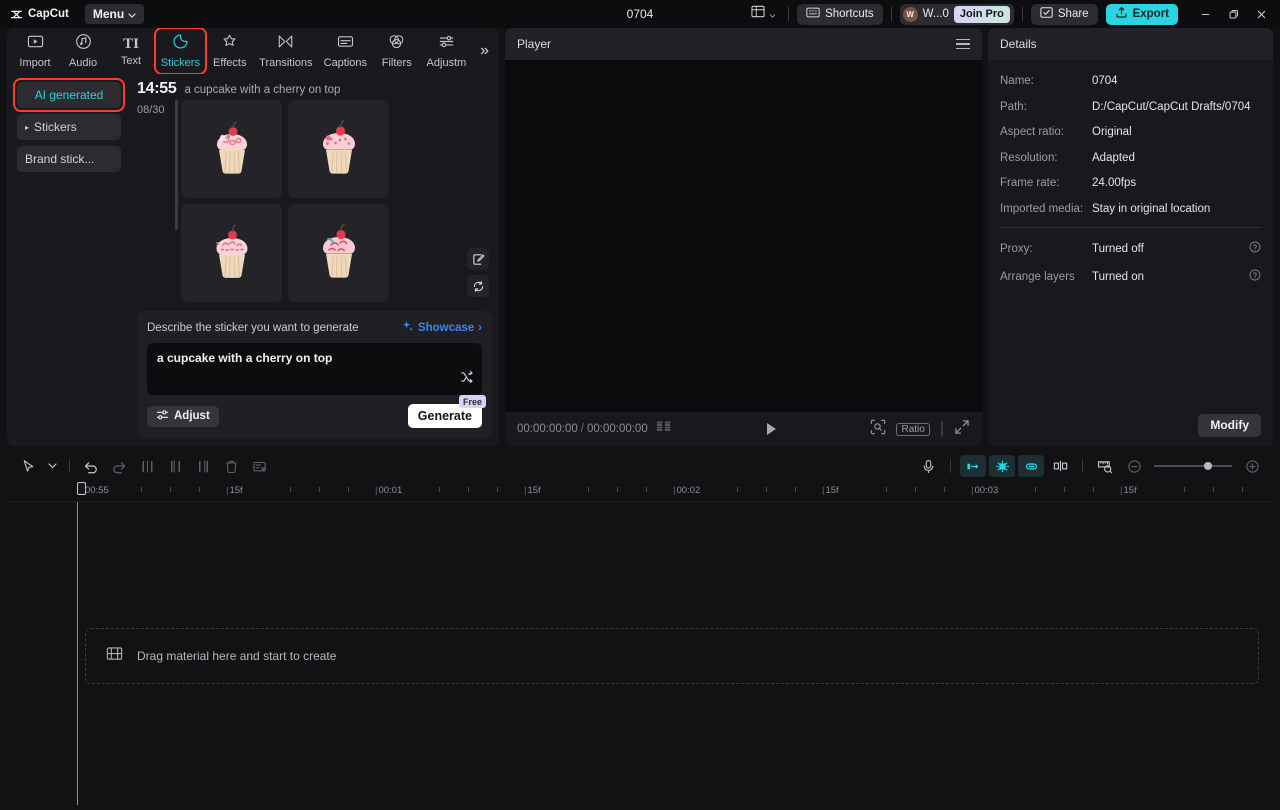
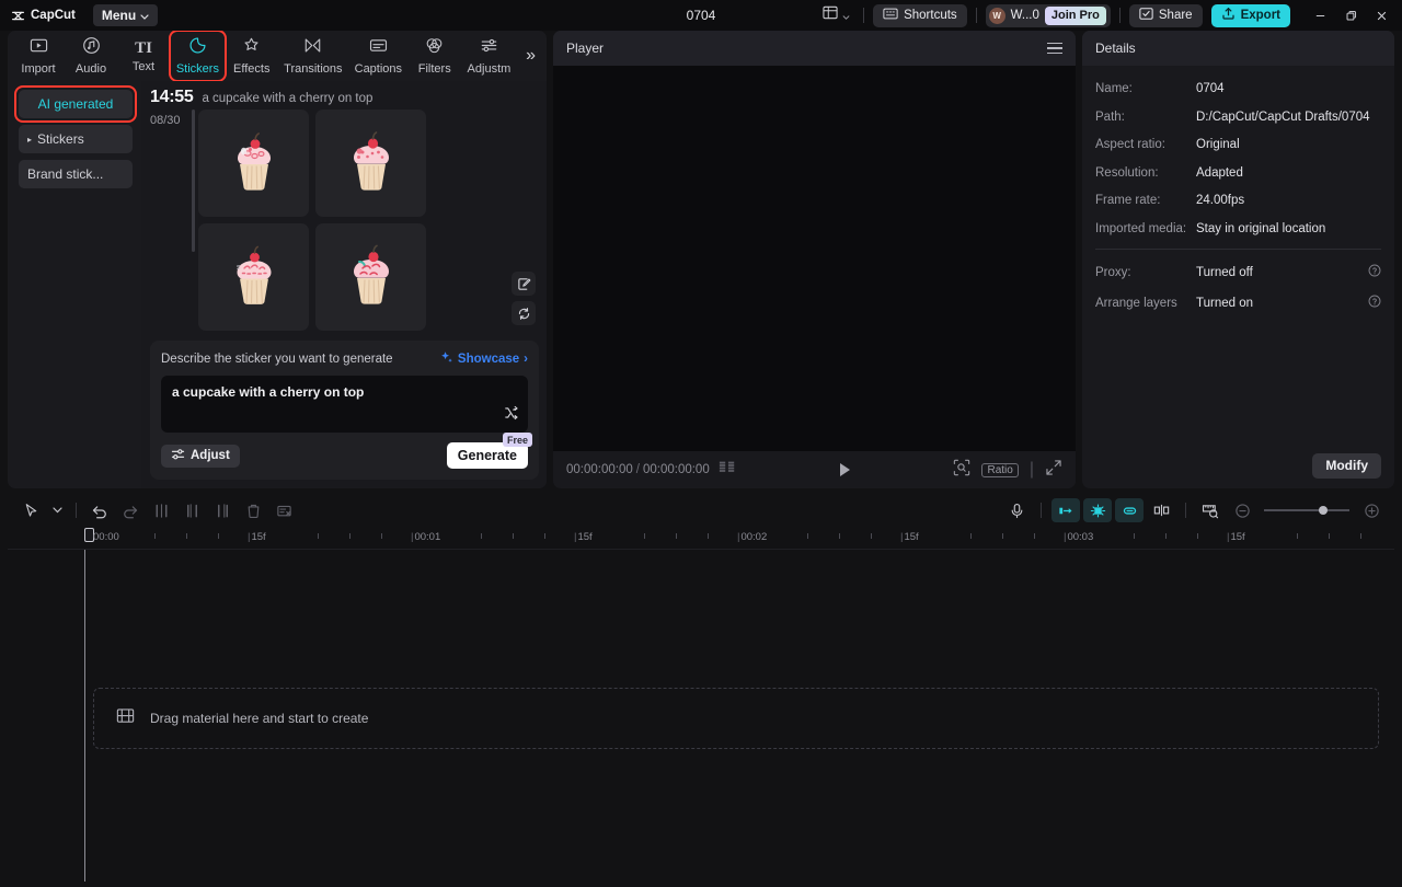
  CapCut
  Menu
  0704
  Shortcuts
  W
  W...0
  Join Pro
  Share
  Export
  Import
  Audio
  TI
  Text
  Stickers
  Effects
  Transitions
  Captions
  Filters
  Adjustm
  »
  AI generated
  ▸
  Stickers
  Brand stick...
  14:55
  a cupcake with a cherry on top
  08/30
  Describe the sticker you want to generate
  Showcase
  ›
  a cupcake with a cherry on top
  Adjust
  Free
  Generate
  Player
  00:00:00:00 / 00:00:00:00
  Ratio
  |
  Details
  Name:
  0704
  Path:
  D:/CapCut/CapCut Drafts/0704
  Aspect ratio:
  Original
  Resolution:
  Adapted
  Frame rate:
  24.00fps
  Imported media:
  Stay in original location
  Proxy:
  Turned off
  Arrange layers
  Turned on
  Modify
- 00:55
+ 00:00
  |15f
  |00:01
  |15f
  |00:02
  |15f
  |00:03
  |15f
  Drag material here and start to create
